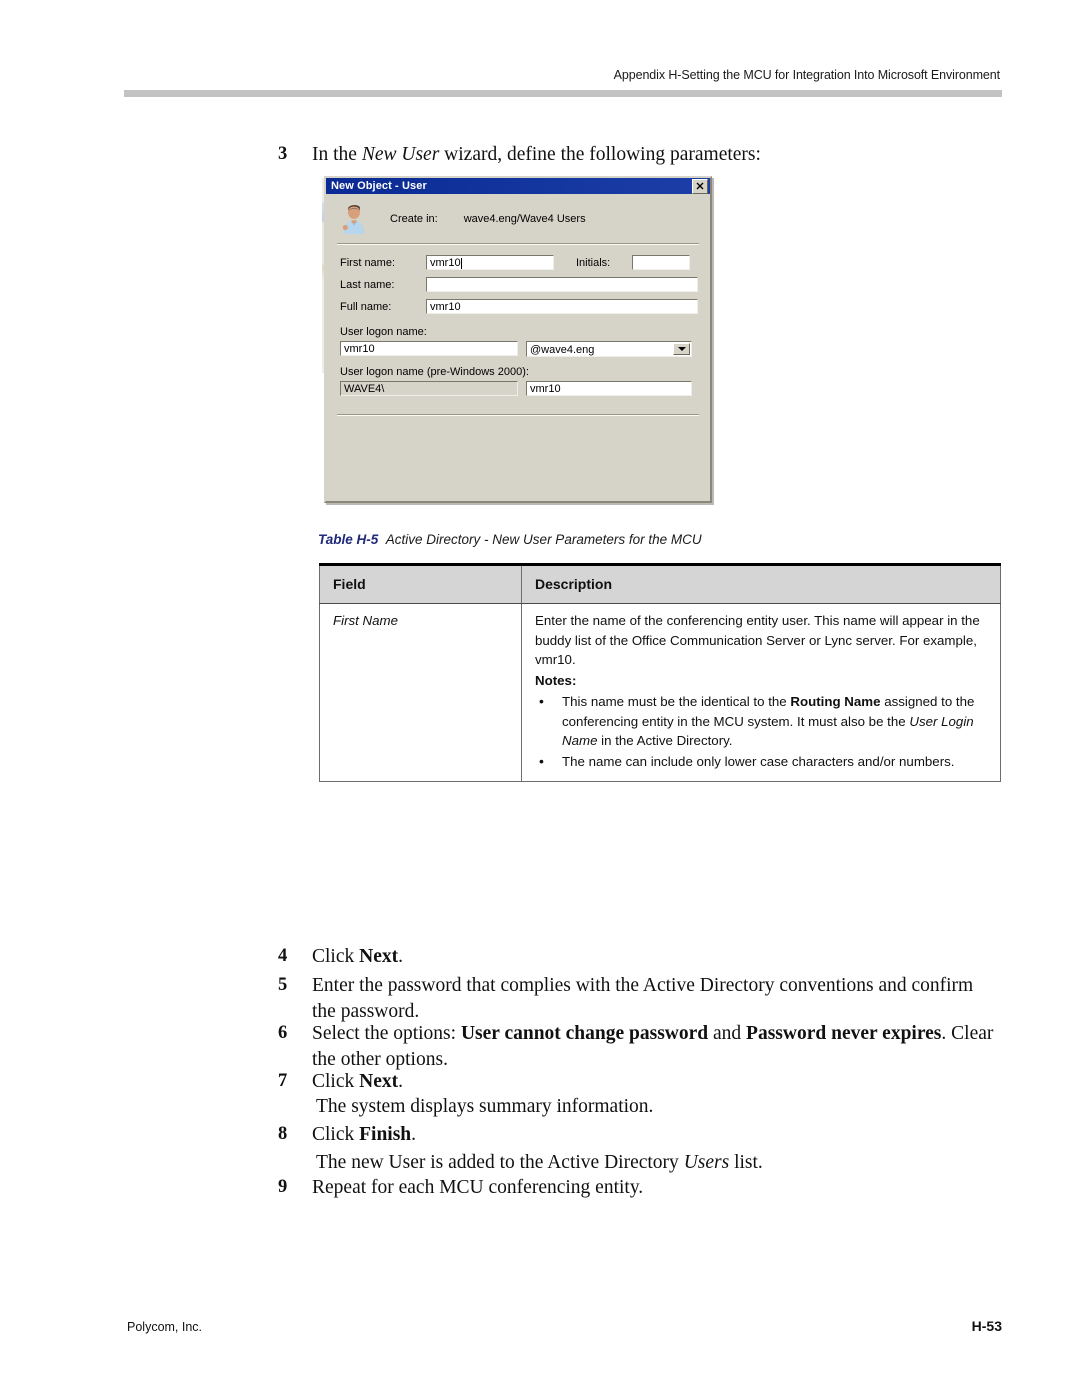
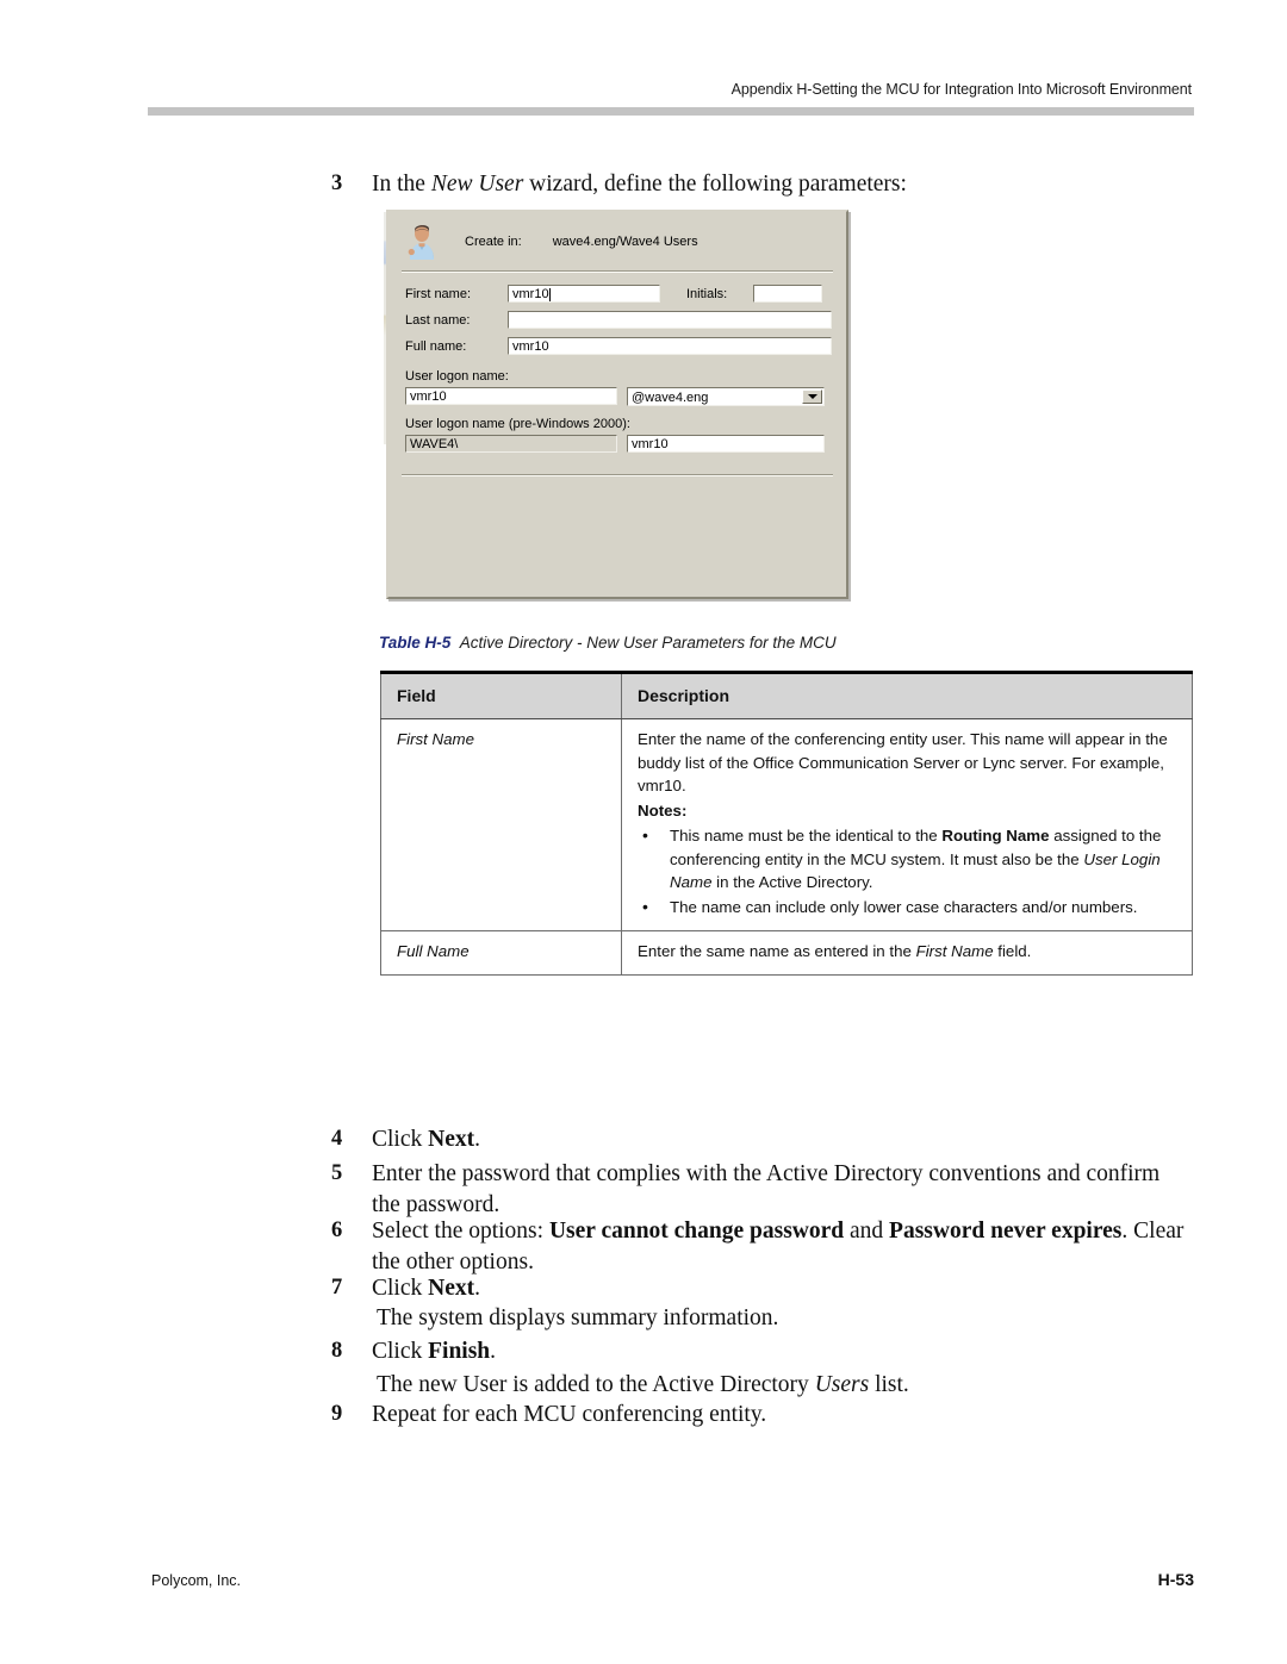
  Appendix H-Setting the MCU for Integration Into Microsoft Environment
  3
  In the New User wizard, define the following parameters:
- New Object - User
  Create in:
  wave4.eng/Wave4 Users
  First name:
  vmr10
  Initials:
  Last name:
  Full name:
  vmr10
  User logon name:
  vmr10
  @wave4.eng
  User logon name (pre-Windows 2000):
  WAVE4\
  vmr10
  Table H-5 Active Directory - New User Parameters for the MCU
  Field	Description
  First Name	Enter the name of the conferencing entity user. This name will appear in the buddy list of the Office Communication Server or Lync server. For example, vmr10.Notes:This name must be the identical to the Routing Name assigned to the conferencing entity in the MCU system. It must also be the User Login Name in the Active Directory.The name can include only lower case characters and/or numbers.
+ Full Name	Enter the same name as entered in the First Name field.
  4
  Click Next.
  5
  Enter the password that complies with the Active Directory conventions and confirm the password.
  6
  Select the options: User cannot change password and Password never expires. Clear the other options.
  7
  Click Next.
  The system displays summary information.
  8
  Click Finish.
  The new User is added to the Active Directory Users list.
  9
  Repeat for each MCU conferencing entity.
  Polycom, Inc.
  H-53
